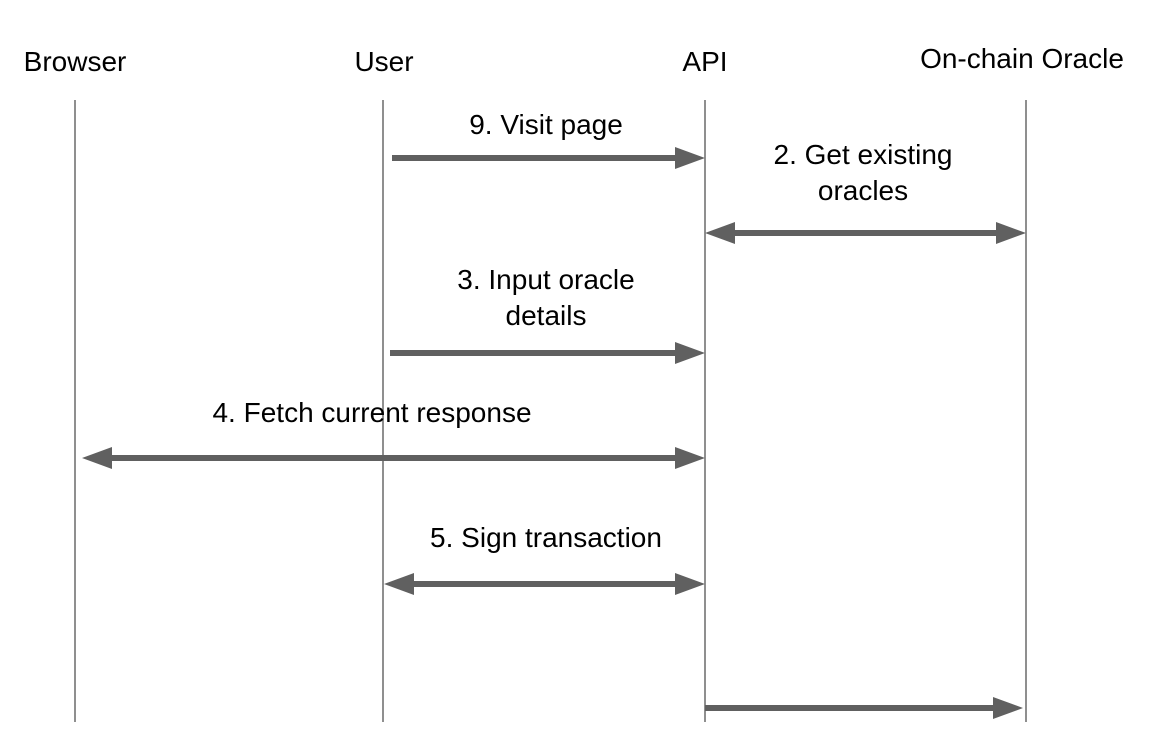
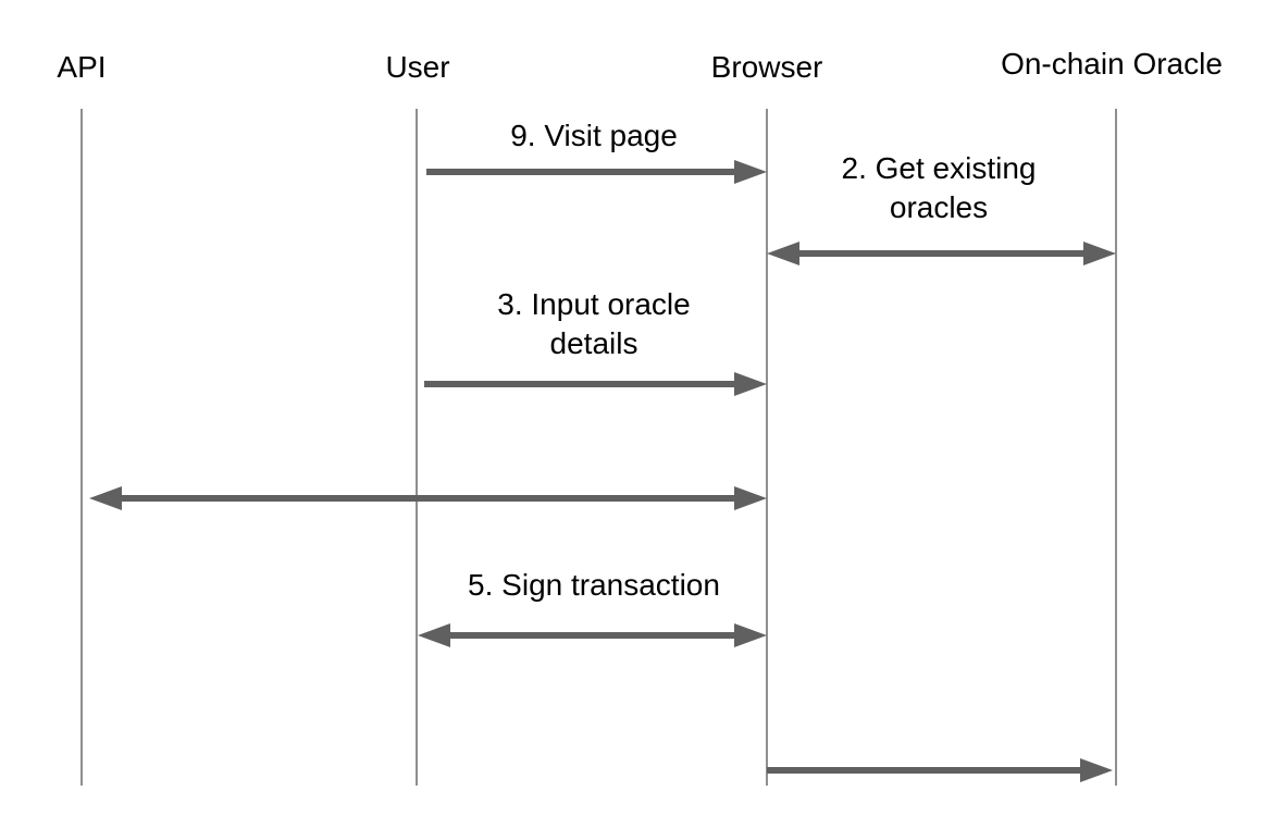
- Browser
+ API
  User
- API
+ Browser
  On-chain Oracle
  9. Visit page
  2. Get existing
  oracles
  3. Input oracle
  details
- 4. Fetch current response
  5. Sign transaction
